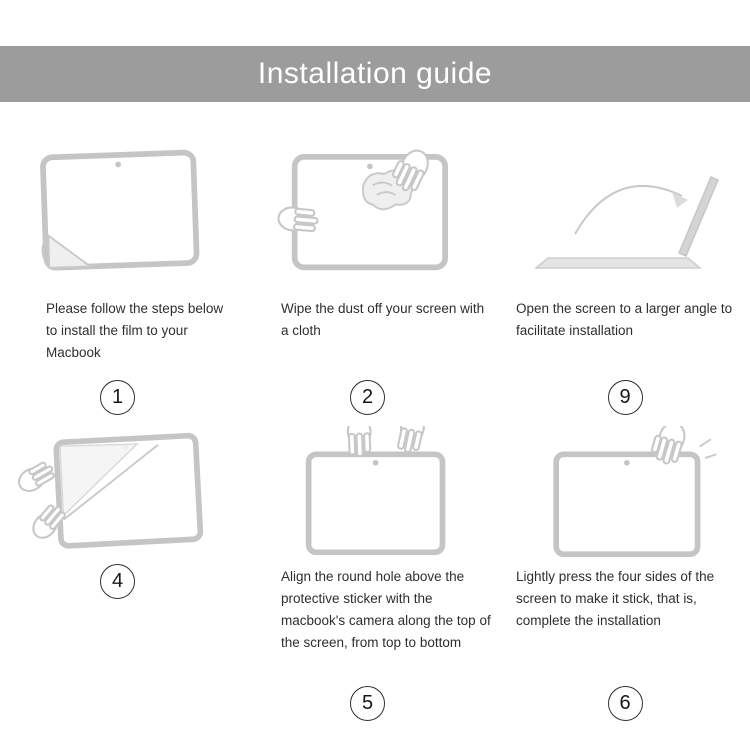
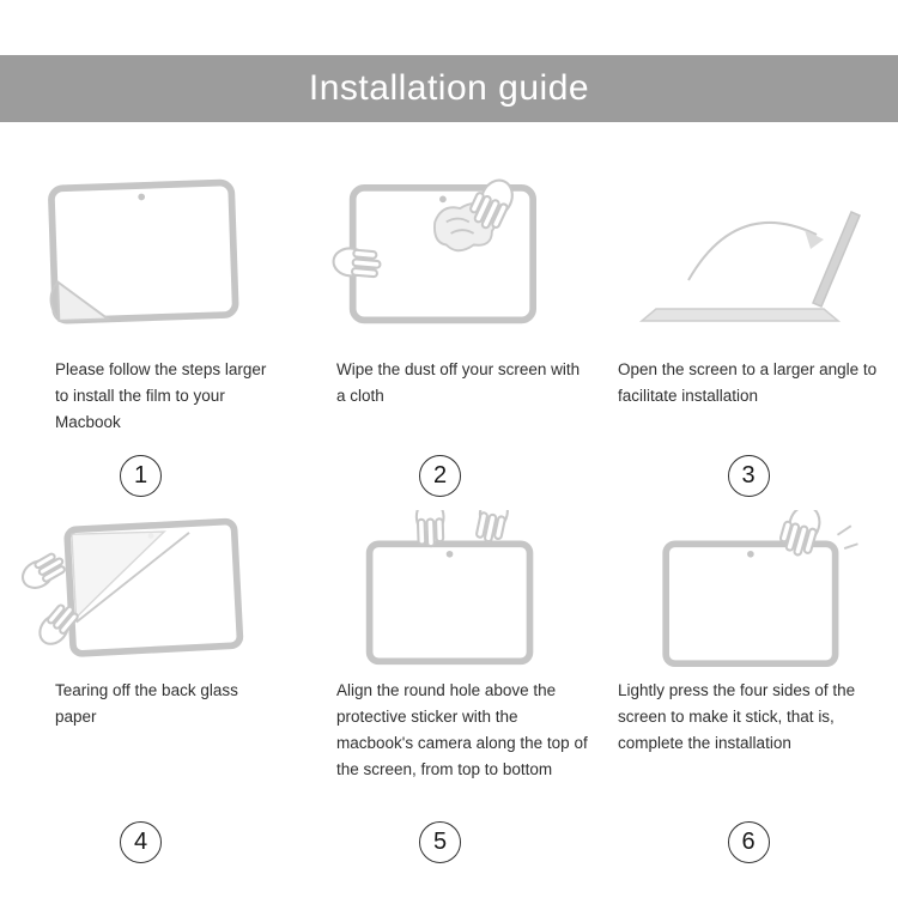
  Installation guide
- Please follow the steps below to install the film to your Macbook
+ Please follow the steps larger to install the film to your Macbook
  1
  Wipe the dust off your screen with a cloth
  2
  Open the screen to a larger angle to facilitate installation
- 9
+ 3
+ Tearing off the back glass paper
  4
  Align the round hole above the protective sticker with the macbook's camera along the top of the screen, from top to bottom
  5
  Lightly press the four sides of the screen to make it stick, that is, complete the installation
  6
